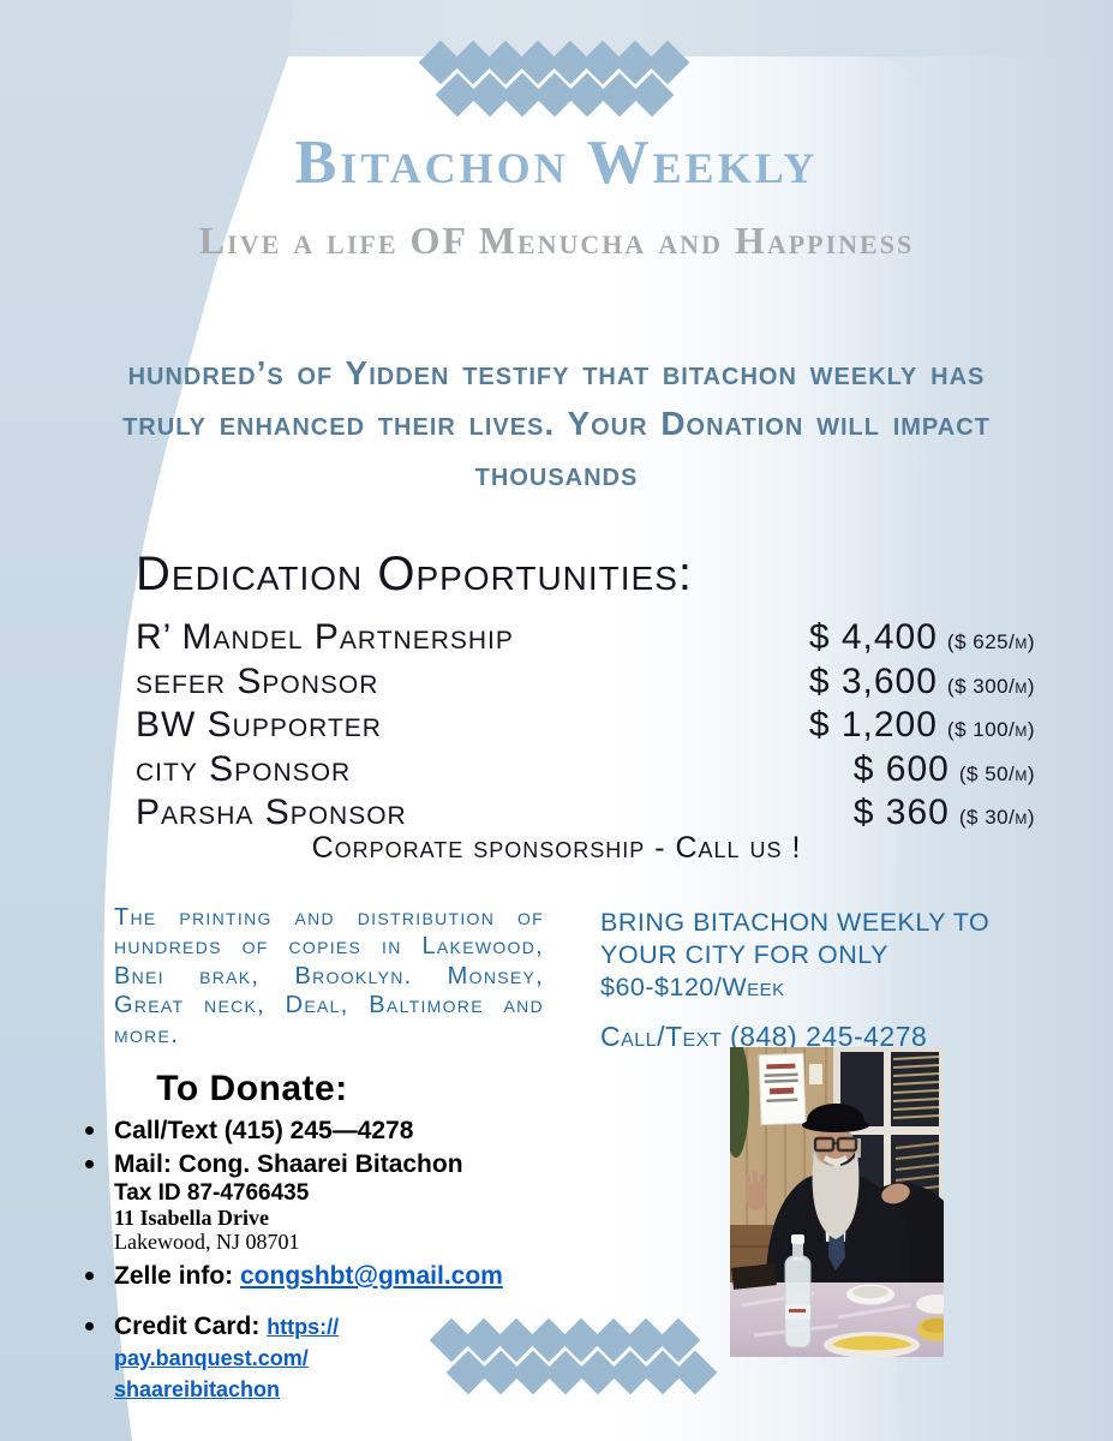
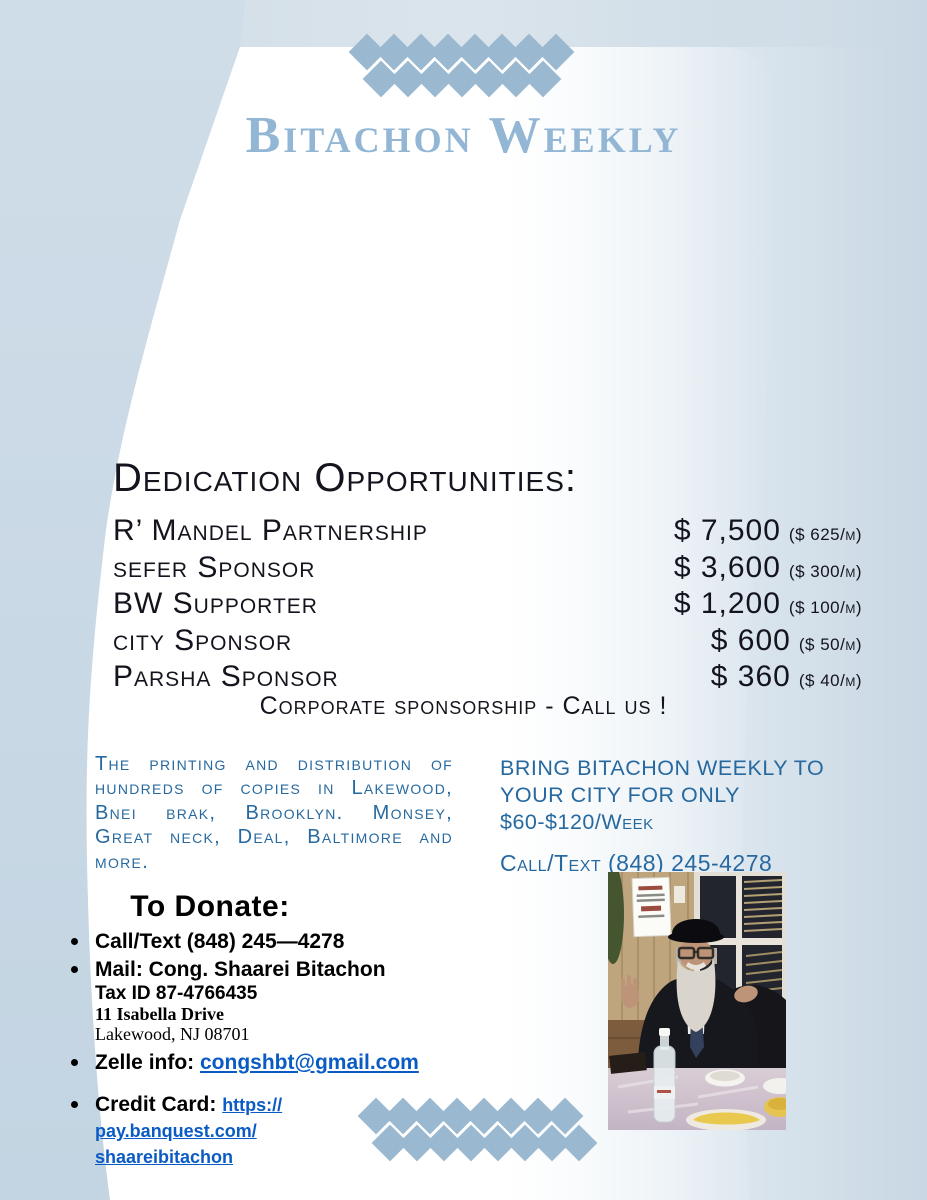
  Bitachon Weekly
- Live a life OF Menucha and Happiness
- hundred’s of Yidden testify that bitachon weekly has truly enhanced their lives. Your Donation will impact thousands
  Dedication Opportunities:
  R’ Mandel Partnership
- $ 4,400 ($ 625/m)
+ $ 7,500 ($ 625/m)
  sefer Sponsor
  $ 3,600 ($ 300/m)
  BW Supporter
  $ 1,200 ($ 100/m)
  city Sponsor
  $ 600 ($ 50/m)
  Parsha Sponsor
- $ 360 ($ 30/m)
+ $ 360 ($ 40/m)
  Corporate sponsorship - Call us !
  The printing and distribution of hundreds of copies in Lakewood, Bnei brak, Brooklyn. Monsey, Great neck, Deal, Baltimore and more.
  BRING BITACHON WEEKLY TO YOUR CITY FOR ONLY $60-$120/Week
  Call/Text (848) 245-4278
  To Donate:
- Call/Text (415) 245—4278
+ Call/Text (848) 245—4278
  Mail: Cong. Shaarei Bitachon
  Tax ID 87-4766435
  11 Isabella Drive
  Lakewood, NJ 08701
  Zelle info: congshbt@gmail.com
  Credit Card: https://
  pay.banquest.com/
  shaareibitachon
